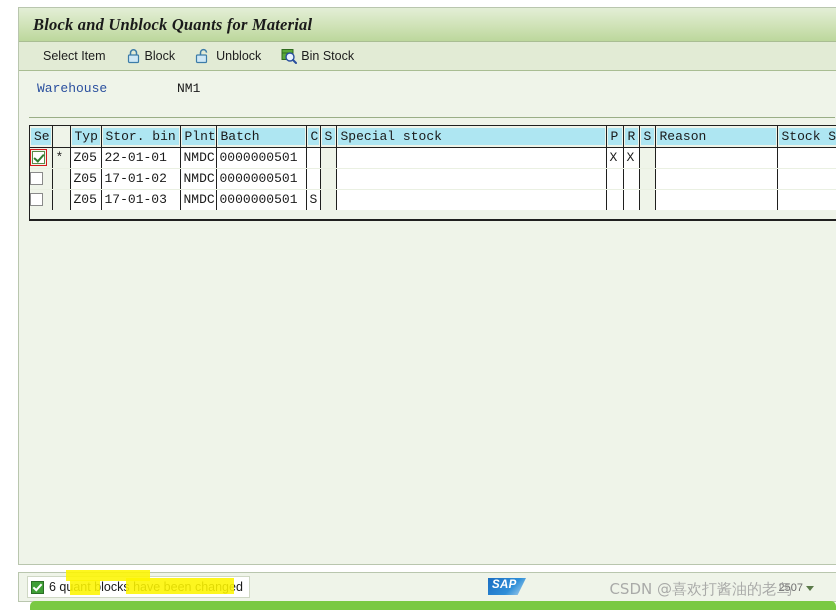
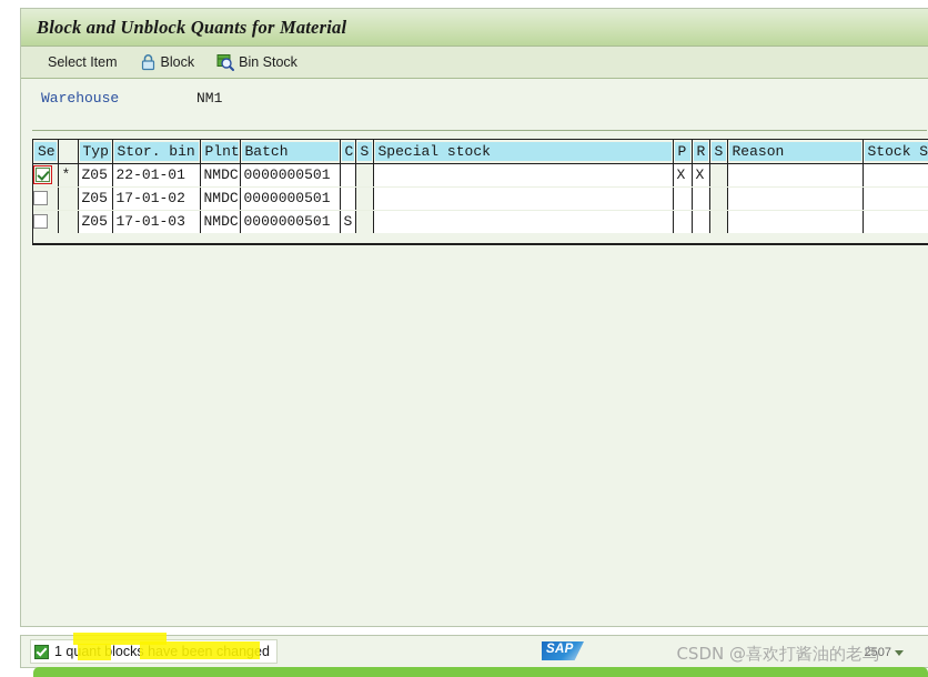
  Block and Unblock Quants for Material
  Select Item
  Block
- Unblock
  Bin Stock
  Warehouse
  NM1
  Se		Typ	Stor. bin	Plnt	Batch	C	S	Special stock	P	R	S	Reason	Stock S
  	*	Z05	22-01-01	NMDC	0000000501				X	X
  		Z05	17-01-02	NMDC	0000000501
  		Z05	17-01-03	NMDC	0000000501	S
- 6 quant blocks have been changed
+ 1 quant blocks have been changed
  SAP
  2507
  CSDN @喜欢打酱油的老鸟
